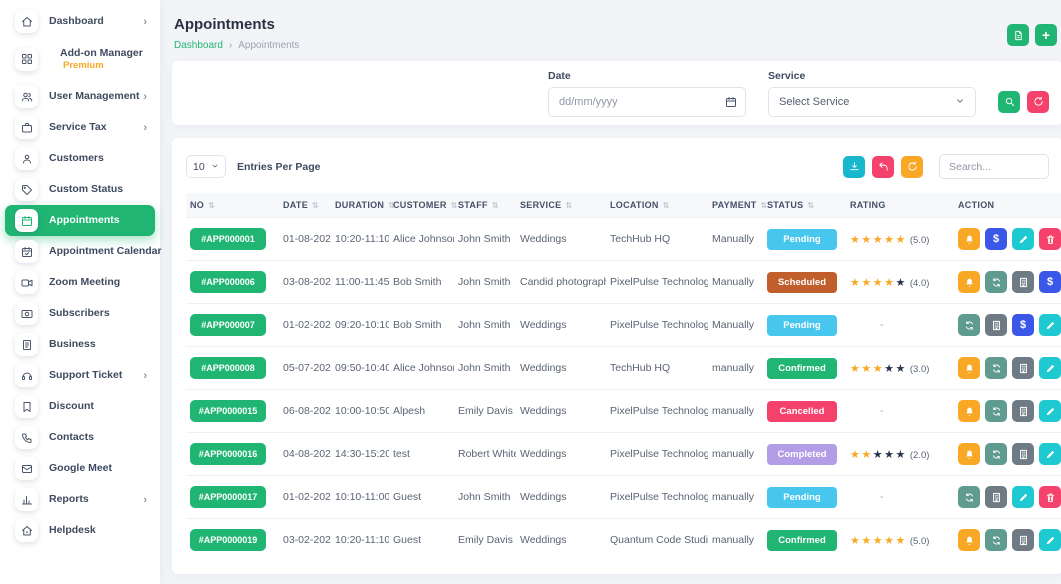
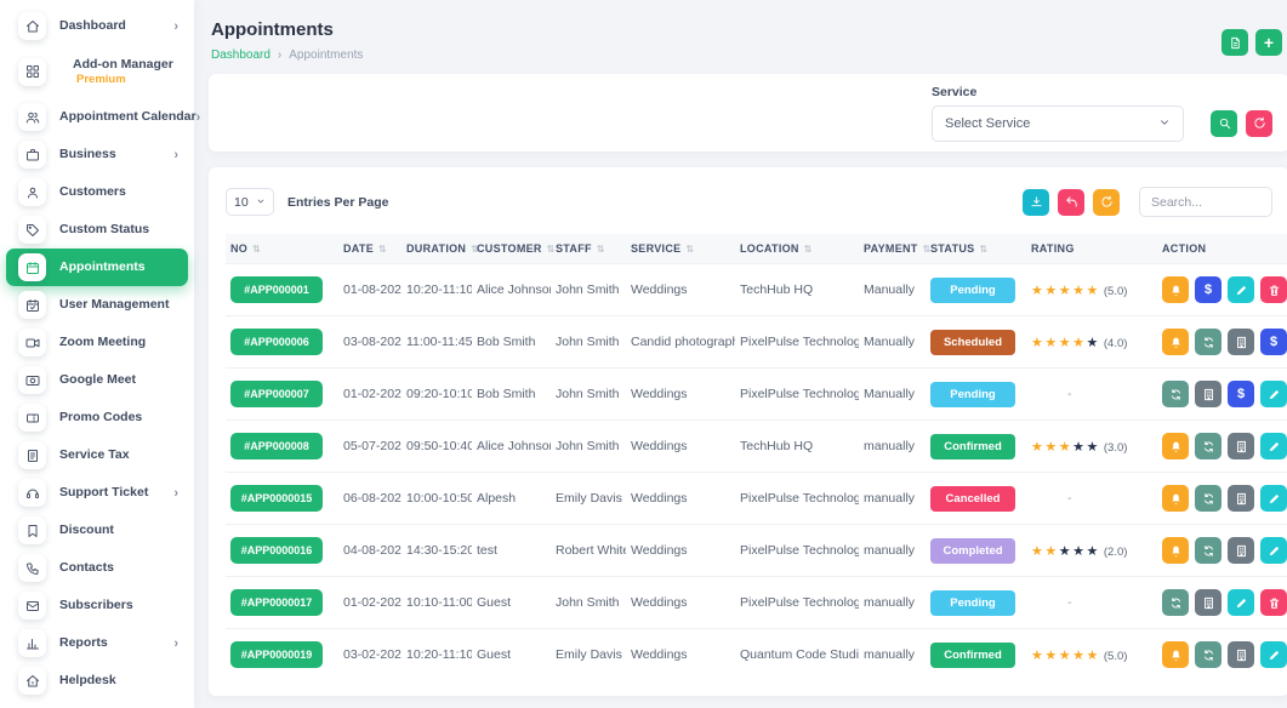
  Dashboard
  ›
  Add-on Manager
  Premium
- User Management
+ Appointment Calendar
  ›
- Service Tax
+ Business
  ›
  Customers
  Custom Status
  Appointments
- Appointment Calendar
+ User Management
  Zoom Meeting
- Subscribers
+ Google Meet
+ Promo Codes
- Business
+ Service Tax
  Support Ticket
  ›
  Discount
  Contacts
- Google Meet
+ Subscribers
  Reports
  ›
  Helpdesk
  Appointments
  Dashboard
  ›
  Appointments
  +
- Date
- dd/mm/yyyy
  Service
  Select Service
  10
  Entries Per Page
  Search...
  NO ⇅	DATE ⇅	DURATION ⇅	CUSTOMER ⇅	STAFF ⇅	SERVICE ⇅	LOCATION ⇅	PAYMENT ⇅	STATUS ⇅	RATING	ACTION
  #APP000001	01-08-202	10:20-11:10	Alice Johnso	John Smith	Weddings	TechHub HQ	Manually	Pending	★★★★★ (5.0)	$
  #APP000006	03-08-202	11:00-11:45	Bob Smith	John Smith	Candid photograp	PixelPulse Technolog	Manually	Scheduled	★★★★★ (4.0)	$
  #APP000007	01-02-202	09:20-10:10	Bob Smith	John Smith	Weddings	PixelPulse Technolog	Manually	Pending	-	$
  #APP000008	05-07-202	09:50-10:40	Alice Johnso	John Smith	Weddings	TechHub HQ	manually	Confirmed	★★★★★ (3.0)
  #APP0000015	06-08-202	10:00-10:50	Alpesh	Emily Davis	Weddings	PixelPulse Technolog	manually	Cancelled	-
  #APP0000016	04-08-202	14:30-15:20	test	Robert Whit	Weddings	PixelPulse Technolog	manually	Completed	★★★★★ (2.0)
  #APP0000017	01-02-202	10:10-11:00	Guest	John Smith	Weddings	PixelPulse Technolog	manually	Pending	-
  #APP0000019	03-02-202	10:20-11:10	Guest	Emily Davis	Weddings	Quantum Code Studi	manually	Confirmed	★★★★★ (5.0)
